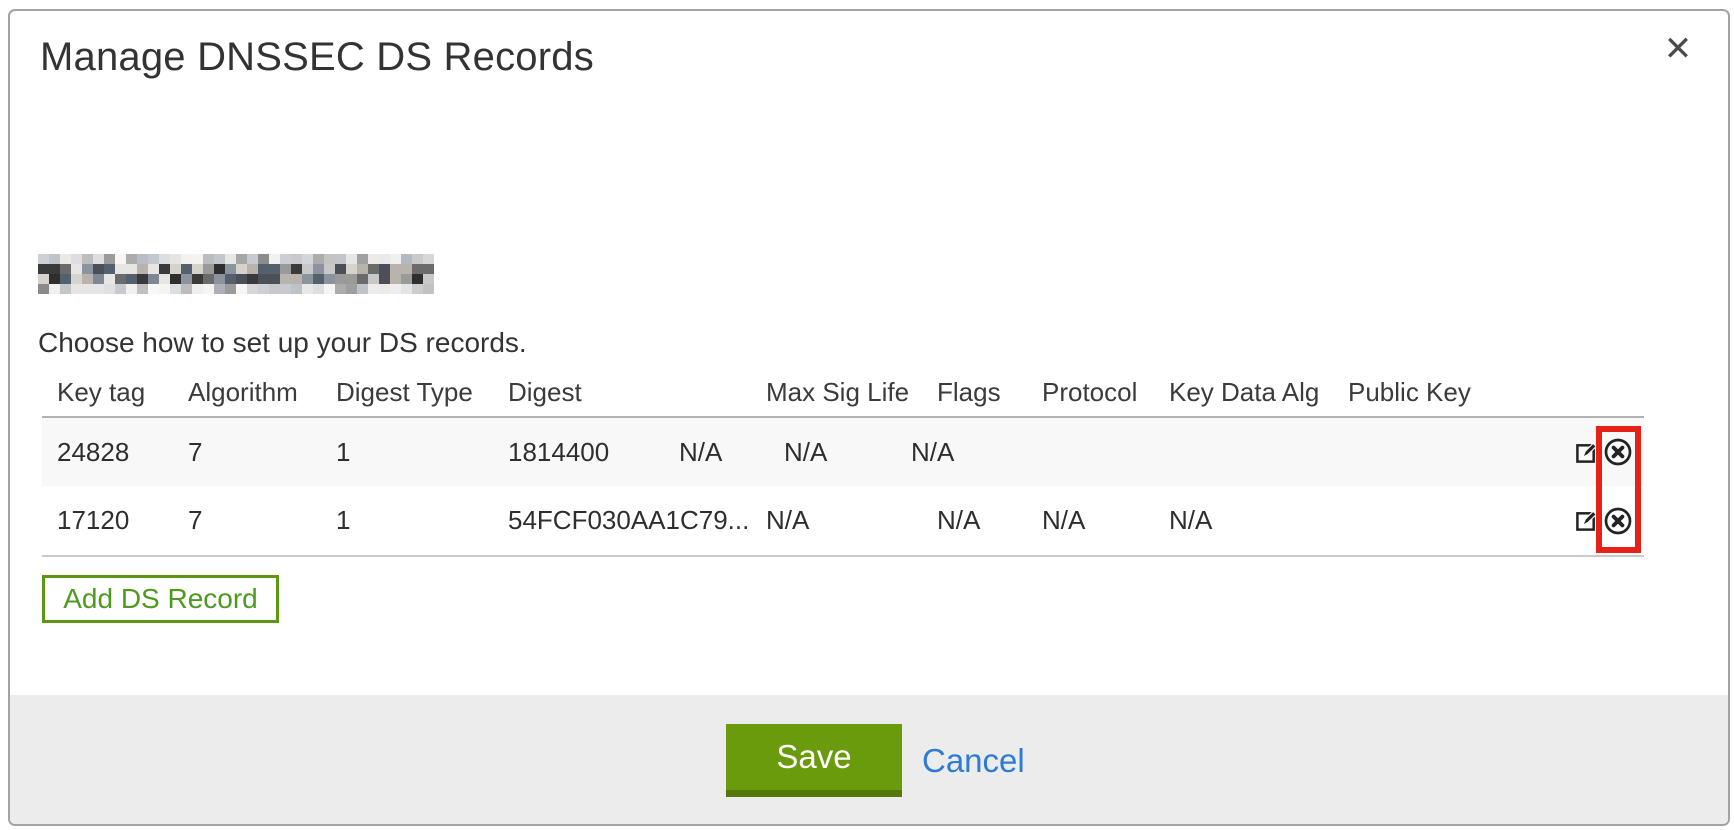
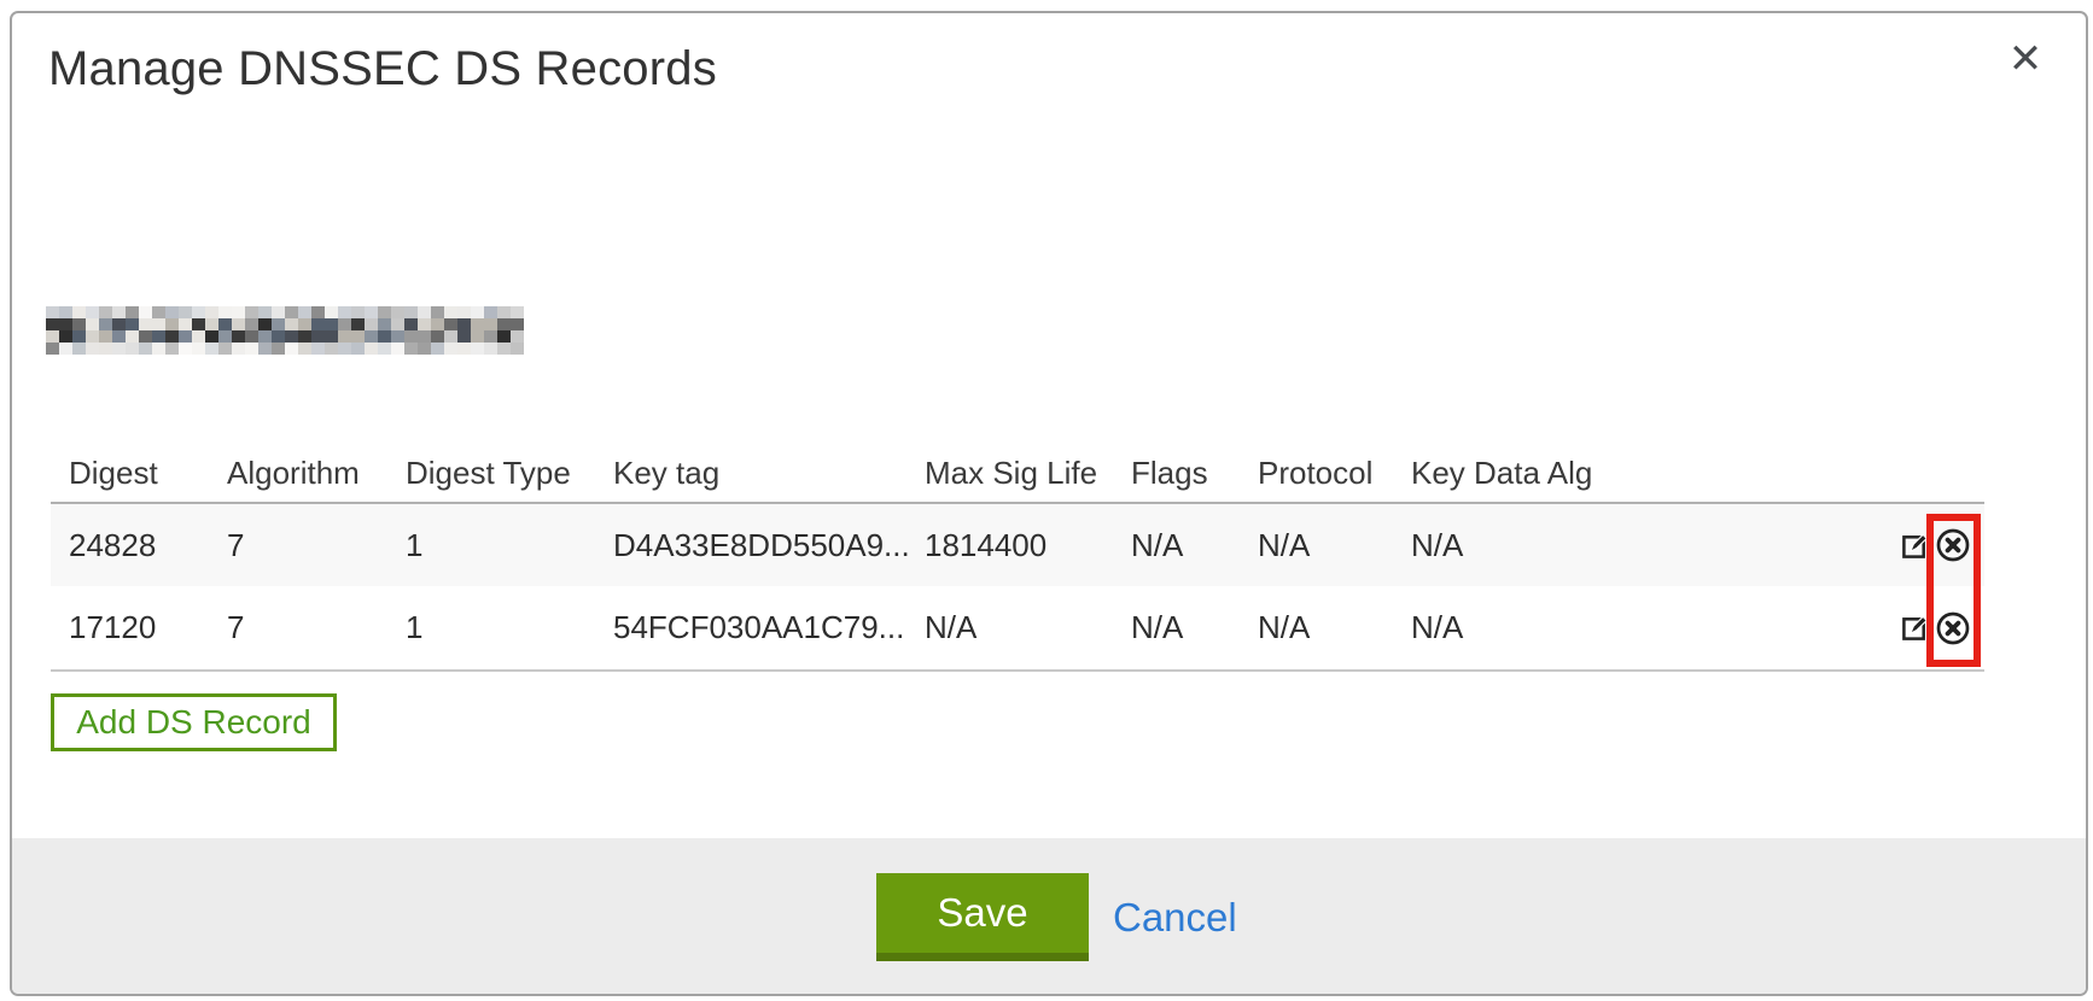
  Manage DNSSEC DS Records
  ✕
- Choose how to set up your DS records.
- Key tag
+ Digest
  Algorithm
  Digest Type
- Digest
+ Key tag
  Max Sig Life
  Flags
  Protocol
  Key Data Alg
- Public Key
  24828
  7
  1
+ D4A33E8DD550A9...
  1814400
  N/A
  N/A
  N/A
  17120
  7
  1
  54FCF030AA1C79...
  N/A
  N/A
  N/A
  N/A
  Add DS Record
  Save
  Cancel
